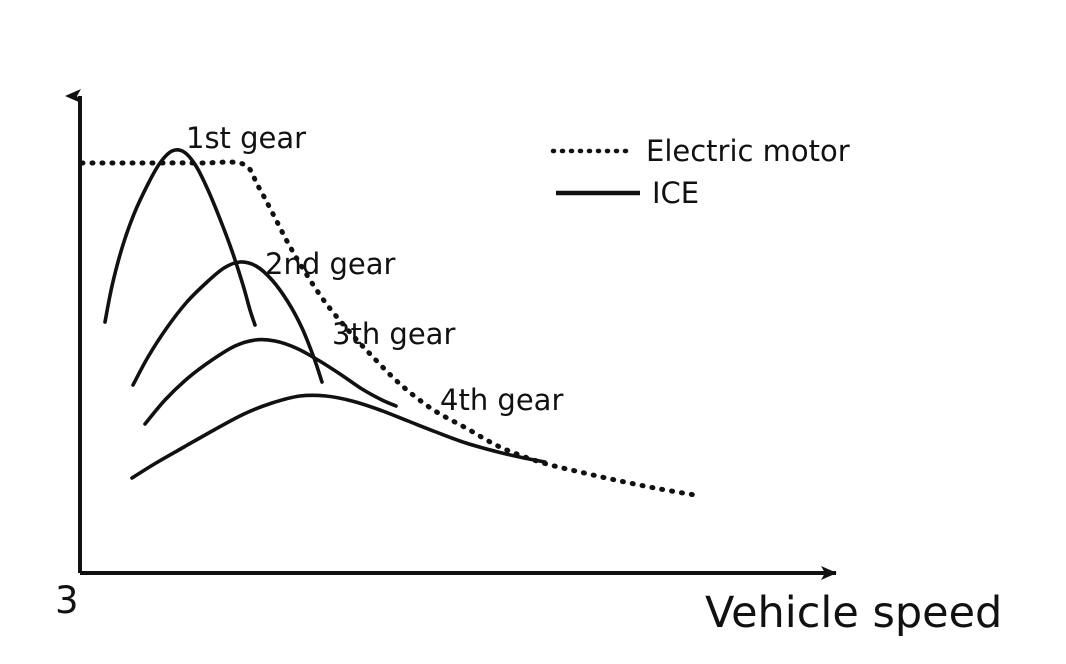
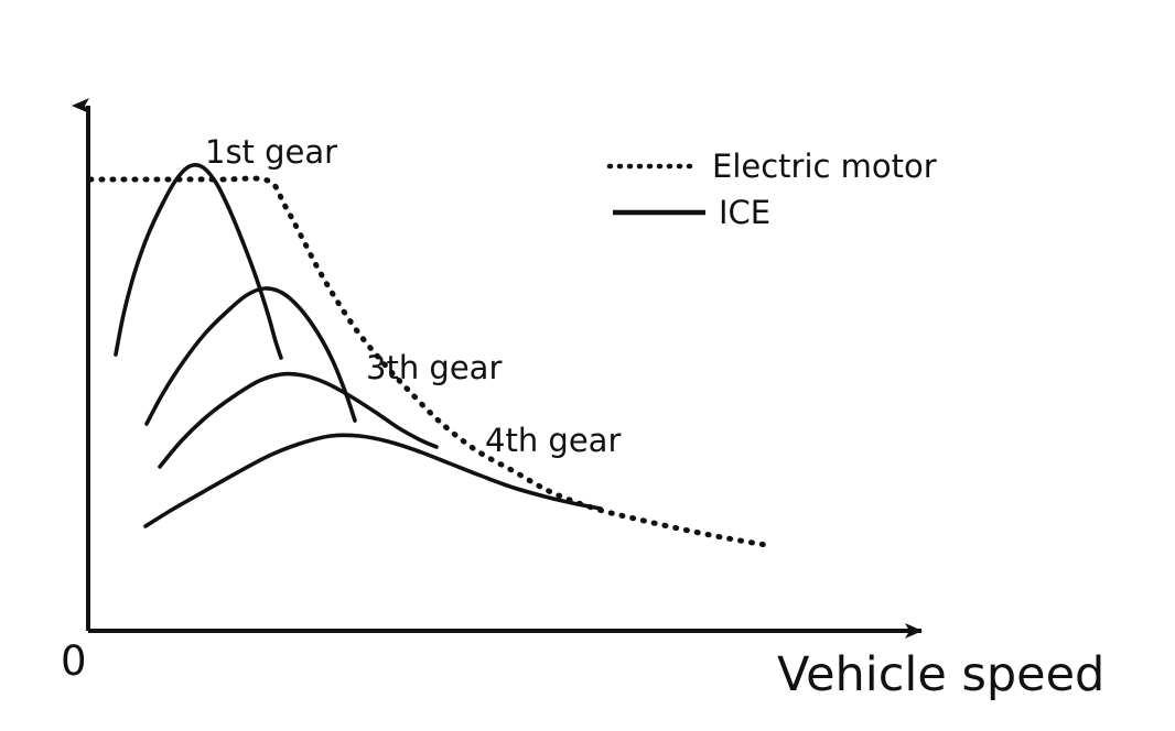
  Vehicle speed
- 3
+ 0
  1st gear
- 2nd gear
  3th gear
  4th gear
  Electric motor
  ICE
